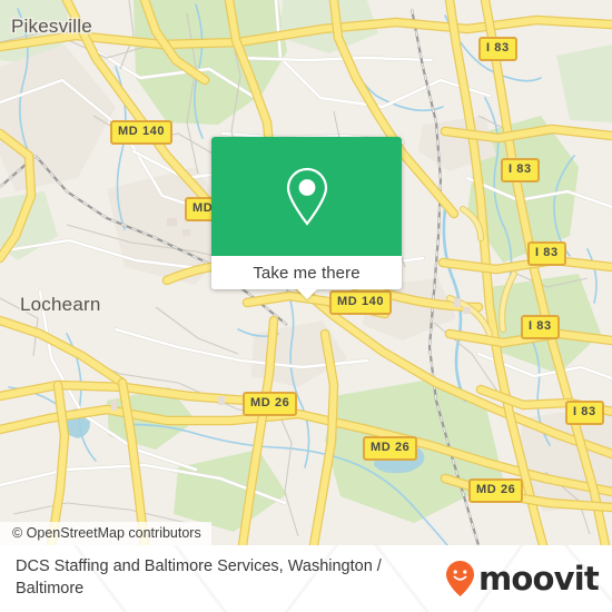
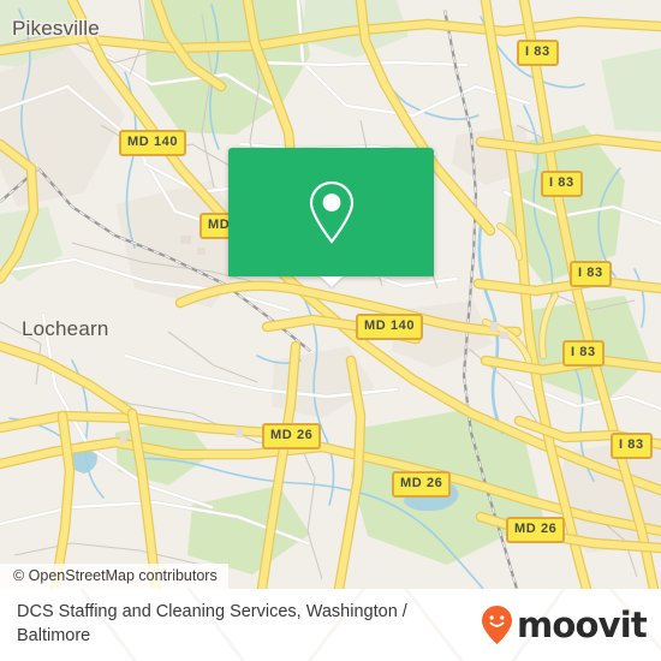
  Pikesville
  Lochearn
  MD 140
  MD 140
  MD 26
  MD 26
  MD 26
  I 83
  I 83
  I 83
  I 83
  I 83
- Take me there
  © OpenStreetMap contributors
- DCS Staffing and Baltimore Services, Washington / Baltimore
+ DCS Staffing and Cleaning Services, Washington / Baltimore
  moovit
